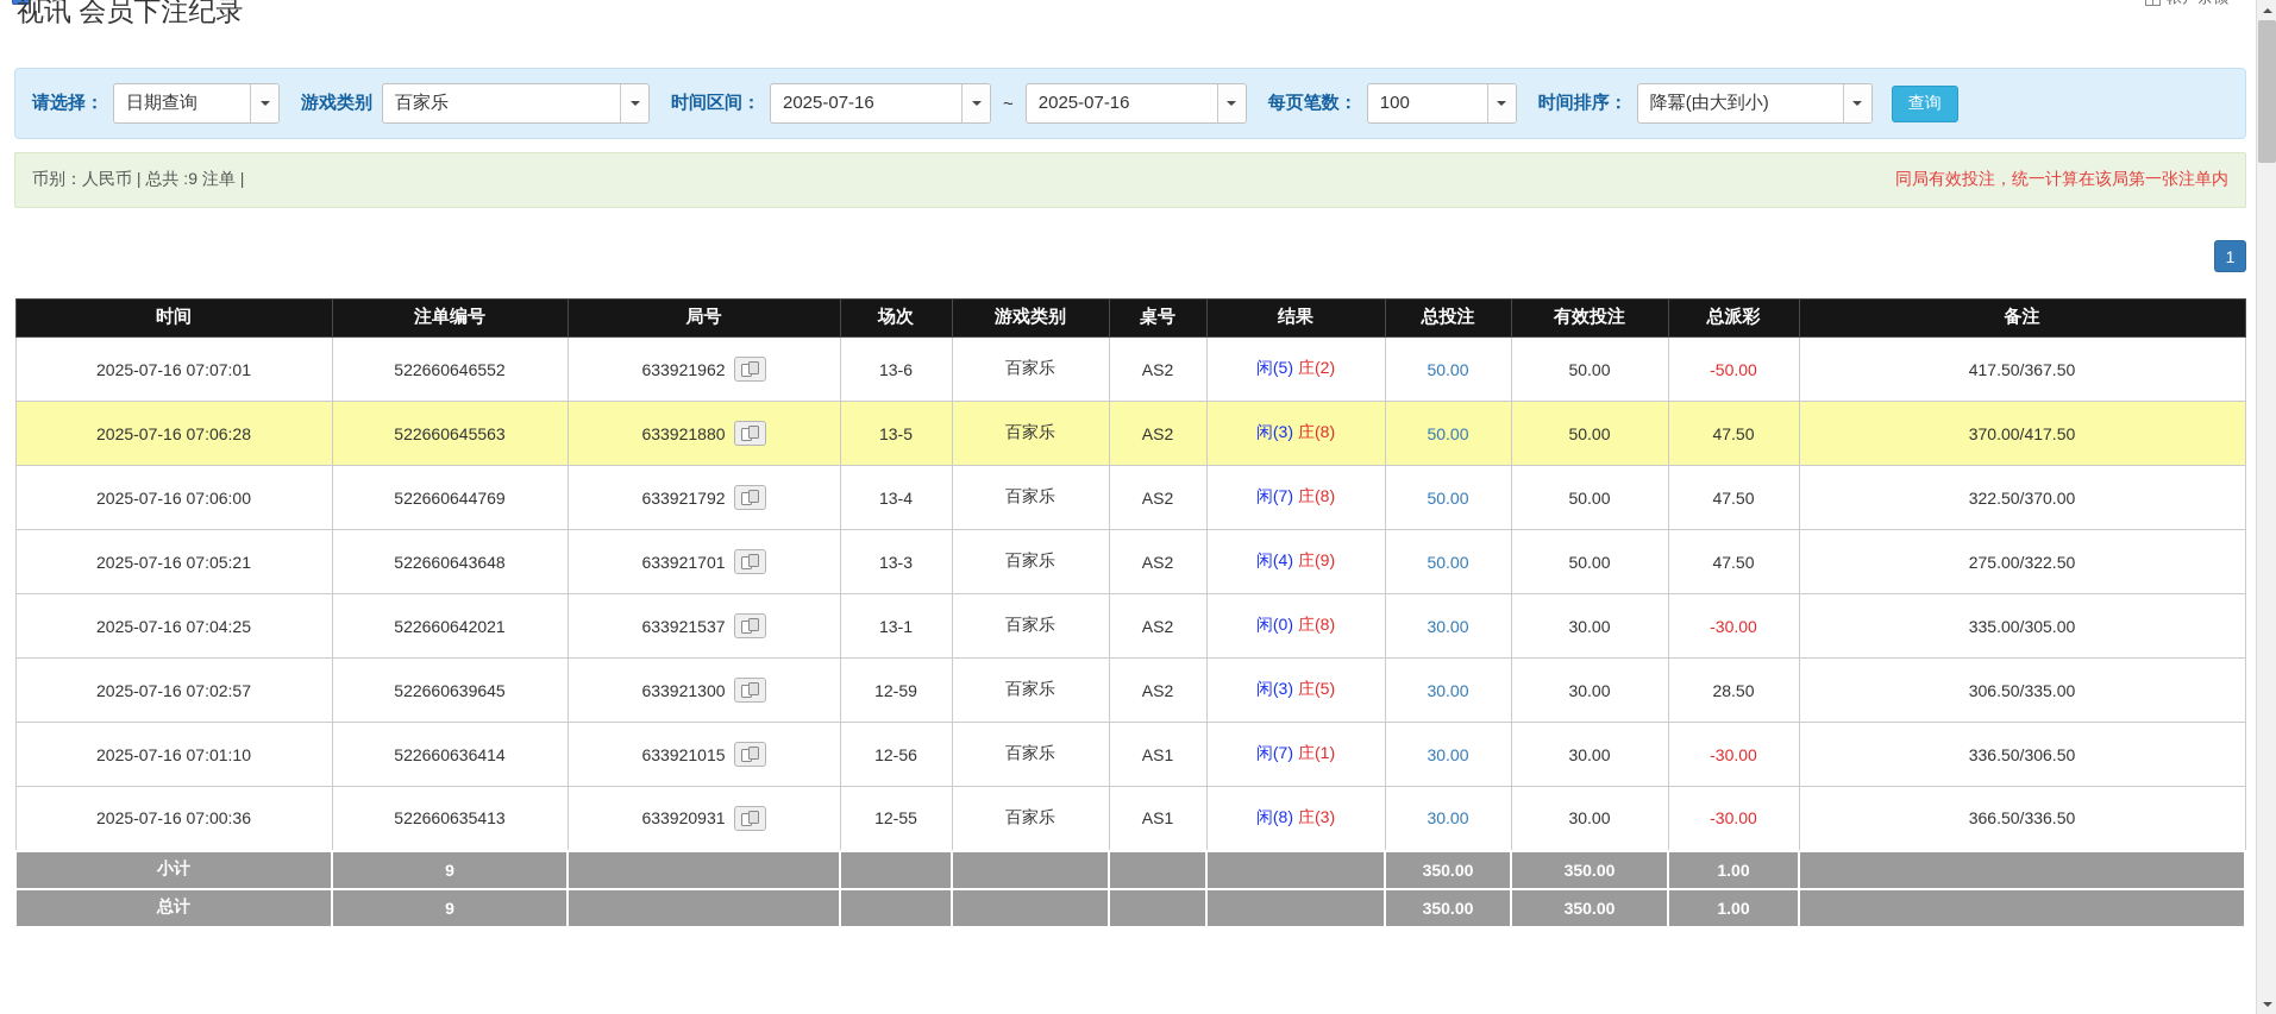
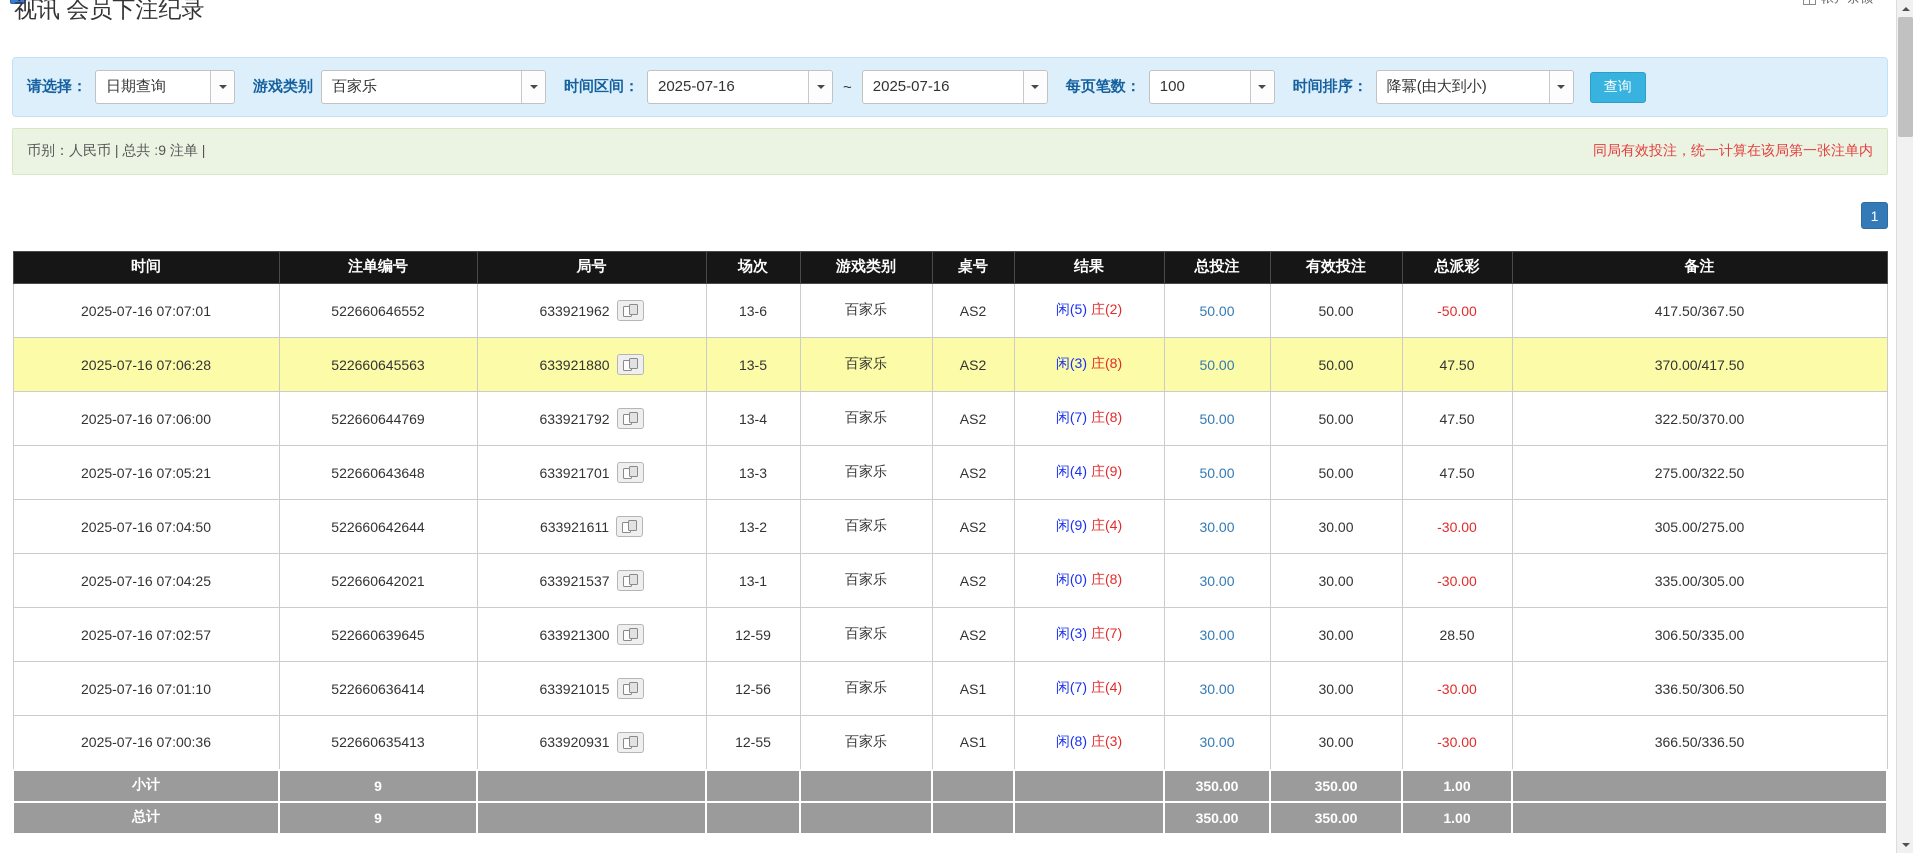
  视讯 会员下注纪录
  请选择：
  日期查询
  游戏类别
  百家乐
  时间区间：
  2025-07-16
  ~
  2025-07-16
  每页笔数：
  100
  时间排序：
  降冪(由大到小)
  查询
  币别：人民币 | 总共 :9 注单 |
  同局有效投注，统一计算在该局第一张注单内
  1
  时间	注单编号	局号	场次	游戏类别	桌号	结果	总投注	有效投注	总派彩	备注
  2025-07-16 07:07:01	522660646552	633921962	13-6	百家乐	AS2	闲(5) 庄(2)	50.00	50.00	-50.00	417.50/367.50
  2025-07-16 07:06:28	522660645563	633921880	13-5	百家乐	AS2	闲(3) 庄(8)	50.00	50.00	47.50	370.00/417.50
  2025-07-16 07:06:00	522660644769	633921792	13-4	百家乐	AS2	闲(7) 庄(8)	50.00	50.00	47.50	322.50/370.00
  2025-07-16 07:05:21	522660643648	633921701	13-3	百家乐	AS2	闲(4) 庄(9)	50.00	50.00	47.50	275.00/322.50
+ 2025-07-16 07:04:50	522660642644	633921611	13-2	百家乐	AS2	闲(9) 庄(4)	30.00	30.00	-30.00	305.00/275.00
  2025-07-16 07:04:25	522660642021	633921537	13-1	百家乐	AS2	闲(0) 庄(8)	30.00	30.00	-30.00	335.00/305.00
- 2025-07-16 07:02:57	522660639645	633921300	12-59	百家乐	AS2	闲(3) 庄(5)	30.00	30.00	28.50	306.50/335.00
+ 2025-07-16 07:02:57	522660639645	633921300	12-59	百家乐	AS2	闲(3) 庄(7)	30.00	30.00	28.50	306.50/335.00
- 2025-07-16 07:01:10	522660636414	633921015	12-56	百家乐	AS1	闲(7) 庄(1)	30.00	30.00	-30.00	336.50/306.50
+ 2025-07-16 07:01:10	522660636414	633921015	12-56	百家乐	AS1	闲(7) 庄(4)	30.00	30.00	-30.00	336.50/306.50
  2025-07-16 07:00:36	522660635413	633920931	12-55	百家乐	AS1	闲(8) 庄(3)	30.00	30.00	-30.00	366.50/336.50
  小计	9						350.00	350.00	1.00
  总计	9						350.00	350.00	1.00
